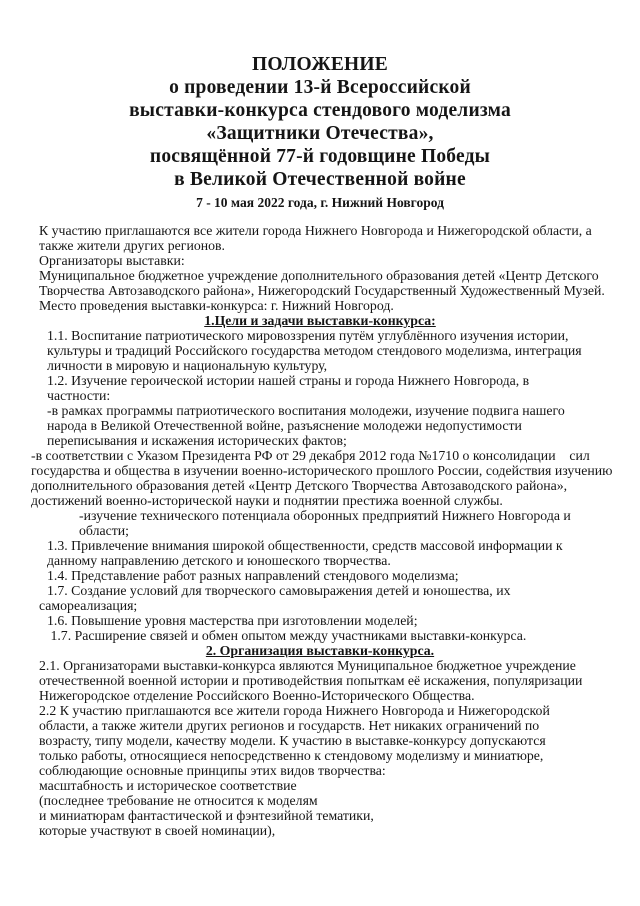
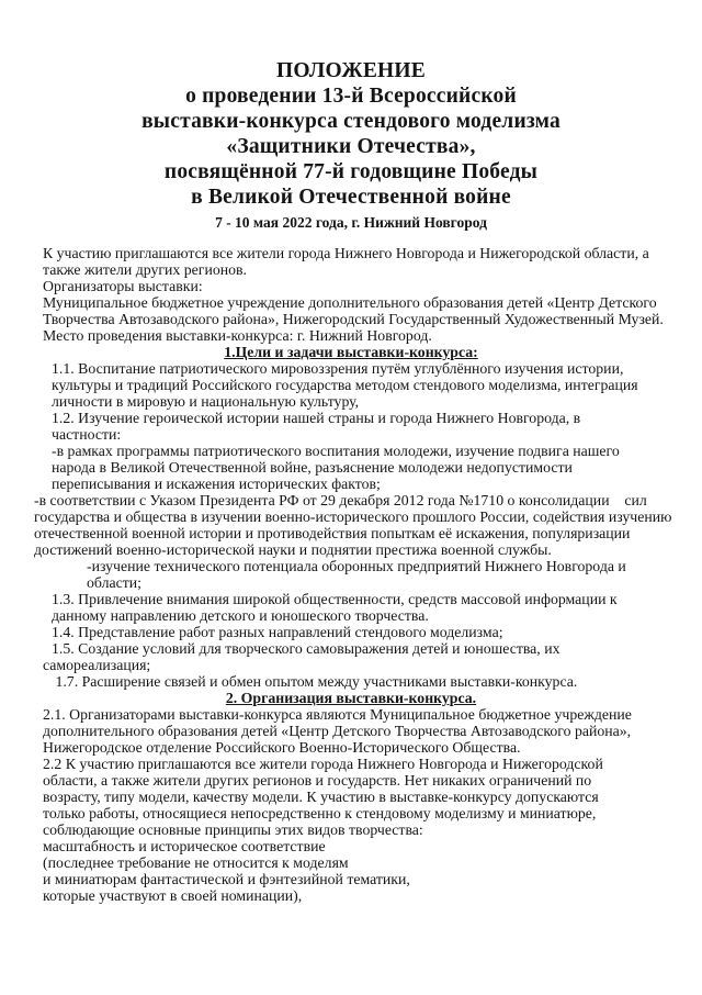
  ПОЛОЖЕНИЕ
  о проведении 13-й Всероссийской
  выставки-конкурса стендового моделизма
  «Защитники Отечества»,
  посвящённой 77-й годовщине Победы
  в Великой Отечественной войне
  7 - 10 мая 2022 года, г. Нижний Новгород
  К участию приглашаются все жители города Нижнего Новгорода и Нижегородской области, а
  также жители других регионов.
  Организаторы выставки:
  Муниципальное бюджетное учреждение дополнительного образования детей «Центр Детского
  Творчества Автозаводского района», Нижегородский Государственный Художественный Музей.
  Место проведения выставки-конкурса: г. Нижний Новгород.
  1.Цели и задачи выставки-конкурса:
  1.1. Воспитание патриотического мировоззрения путём углублённого изучения истории,
  культуры и традиций Российского государства методом стендового моделизма, интеграция
  личности в мировую и национальную культуру,
  1.2. Изучение героической истории нашей страны и города Нижнего Новгорода, в
  частности:
  -в рамках программы патриотического воспитания молодежи, изучение подвига нашего
  народа в Великой Отечественной войне, разъяснение молодежи недопустимости
  переписывания и искажения исторических фактов;
  -в соответствии с Указом Президента РФ от 29 декабря 2012 года №1710 о консолидации сил
  государства и общества в изучении военно-исторического прошлого России, содействия изучению
- дополнительного образования детей «Центр Детского Творчества Автозаводского района»,
+ отечественной военной истории и противодействия попыткам её искажения, популяризации
  достижений военно-исторической науки и поднятии престижа военной службы.
  -изучение технического потенциала оборонных предприятий Нижнего Новгорода и
  области;
  1.3. Привлечение внимания широкой общественности, средств массовой информации к
  данному направлению детского и юношеского творчества.
  1.4. Представление работ разных направлений стендового моделизма;
- 1.7. Создание условий для творческого самовыражения детей и юношества, их
+ 1.5. Создание условий для творческого самовыражения детей и юношества, их
  самореализация;
- 1.6. Повышение уровня мастерства при изготовлении моделей;
  1.7. Расширение связей и обмен опытом между участниками выставки-конкурса.
  2. Организация выставки-конкурса.
  2.1. Организаторами выставки-конкурса являются Муниципальное бюджетное учреждение
- отечественной военной истории и противодействия попыткам её искажения, популяризации
+ дополнительного образования детей «Центр Детского Творчества Автозаводского района»,
  Нижегородское отделение Российского Военно-Исторического Общества.
  2.2 К участию приглашаются все жители города Нижнего Новгорода и Нижегородской
  области, а также жители других регионов и государств. Нет никаких ограничений по
  возрасту, типу модели, качеству модели. К участию в выставке-конкурсу допускаются
  только работы, относящиеся непосредственно к стендовому моделизму и миниатюре,
  соблюдающие основные принципы этих видов творчества:
  масштабность и историческое соответствие
  (последнее требование не относится к моделям
  и миниатюрам фантастической и фэнтезийной тематики,
  которые участвуют в своей номинации),
